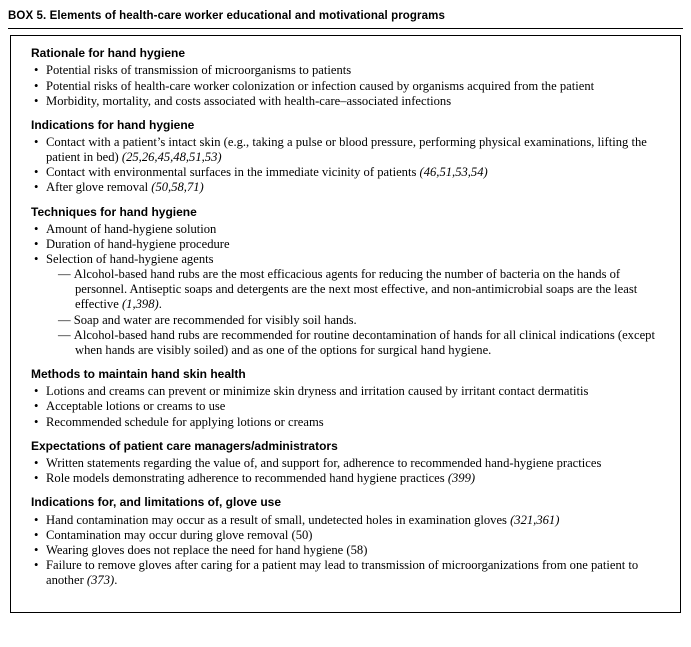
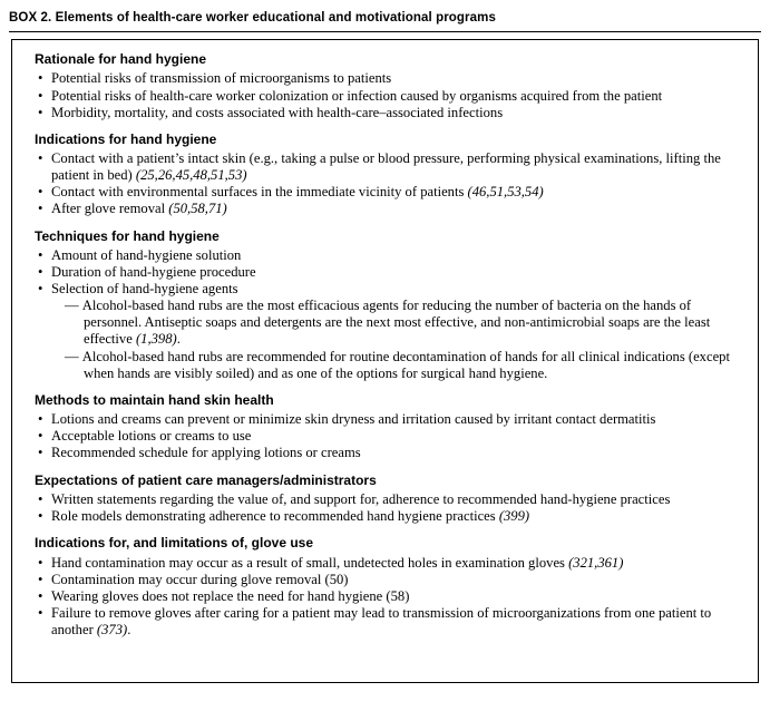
- BOX 5. Elements of health-care worker educational and motivational programs
+ BOX 2. Elements of health-care worker educational and motivational programs
  Rationale for hand hygiene
  Potential risks of transmission of microorganisms to patients
  Potential risks of health-care worker colonization or infection caused by organisms acquired from the patient
  Morbidity, mortality, and costs associated with health-care–associated infections
  Indications for hand hygiene
  Contact with a patient’s intact skin (e.g., taking a pulse or blood pressure, performing physical examinations, lifting the patient in bed) (25,26,45,48,51,53)
  Contact with environmental surfaces in the immediate vicinity of patients (46,51,53,54)
  After glove removal (50,58,71)
  Techniques for hand hygiene
  Amount of hand-hygiene solution
  Duration of hand-hygiene procedure
  Selection of hand-hygiene agents
  Alcohol-based hand rubs are the most efficacious agents for reducing the number of bacteria on the hands of personnel. Antiseptic soaps and detergents are the next most effective, and non-antimicrobial soaps are the least effective (1,398).
- Soap and water are recommended for visibly soil hands.
  Alcohol-based hand rubs are recommended for routine decontamination of hands for all clinical indications (except when hands are visibly soiled) and as one of the options for surgical hand hygiene.
  Methods to maintain hand skin health
  Lotions and creams can prevent or minimize skin dryness and irritation caused by irritant contact dermatitis
  Acceptable lotions or creams to use
  Recommended schedule for applying lotions or creams
  Expectations of patient care managers/administrators
  Written statements regarding the value of, and support for, adherence to recommended hand-hygiene practices
  Role models demonstrating adherence to recommended hand hygiene practices (399)
  Indications for, and limitations of, glove use
  Hand contamination may occur as a result of small, undetected holes in examination gloves (321,361)
  Contamination may occur during glove removal (50)
  Wearing gloves does not replace the need for hand hygiene (58)
  Failure to remove gloves after caring for a patient may lead to transmission of microorganizations from one patient to another (373).
